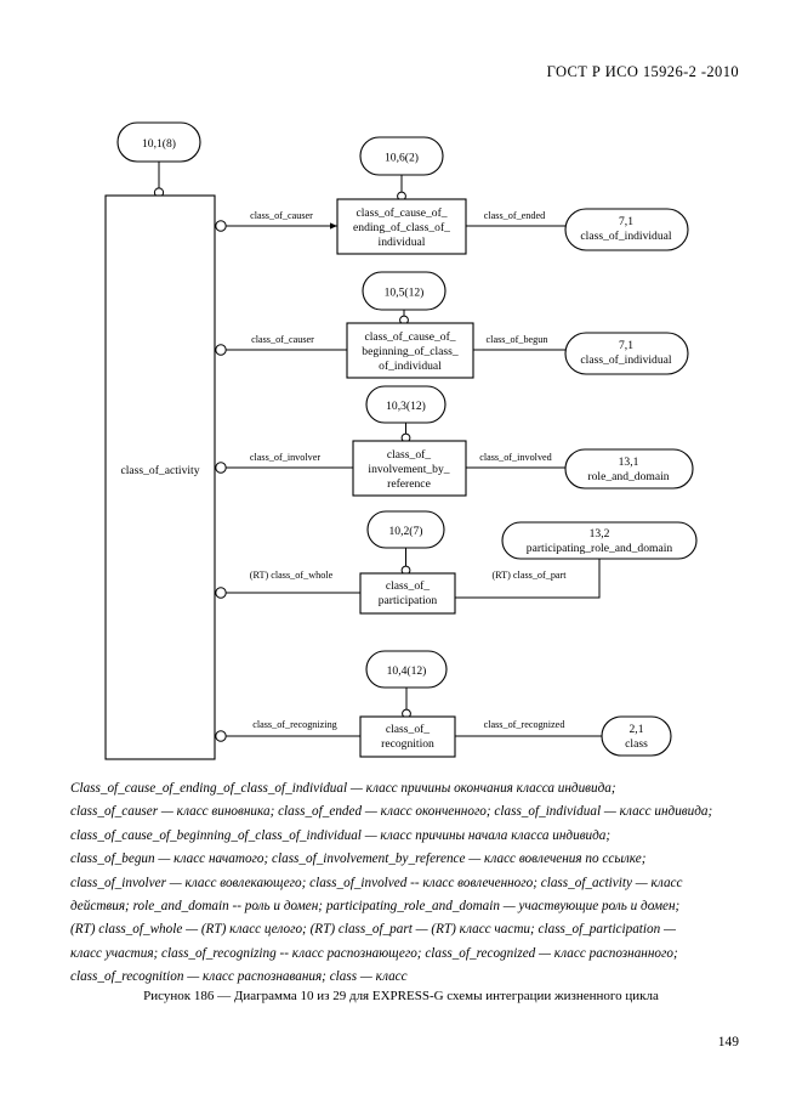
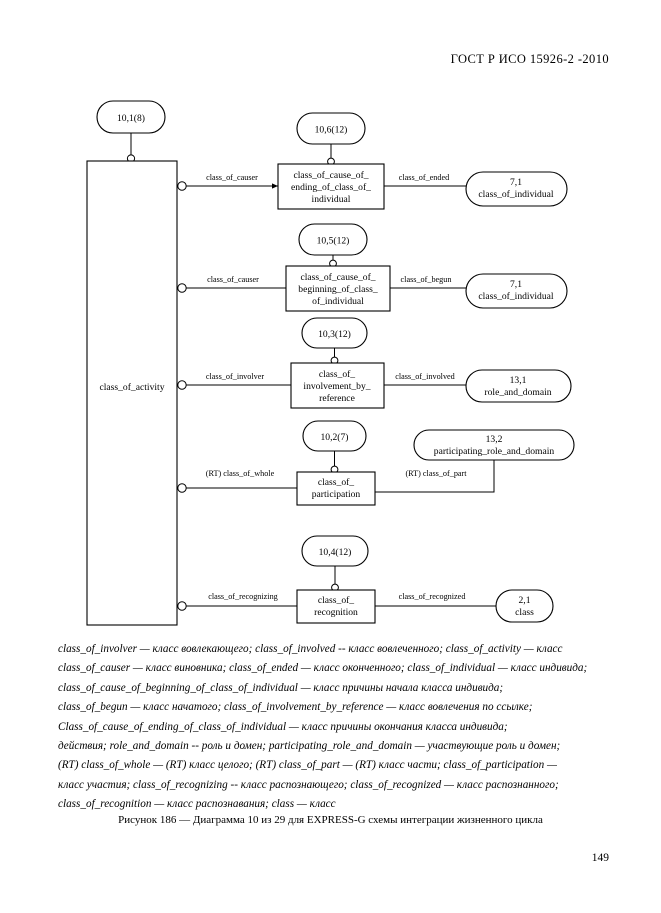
  ГОСТ Р ИСО 15926-2 -2010
  10,1(8)
  class_of_activity
- 10,6(2)
+ 10,6(12)
  class_of_cause_of_
  ending_of_class_of_
  individual
  class_of_causer
  class_of_ended
  7,1
  class_of_individual
  10,5(12)
  class_of_cause_of_
  beginning_of_class_
  of_individual
  class_of_causer
  class_of_begun
  7,1
  class_of_individual
  10,3(12)
  class_of_
  involvement_by_
  reference
  class_of_involver
  class_of_involved
  13,1
  role_and_domain
  10,2(7)
  class_of_
  participation
  (RT) class_of_whole
  (RT) class_of_part
  13,2
  participating_role_and_domain
  10,4(12)
  class_of_
  recognition
  class_of_recognizing
  class_of_recognized
  2,1
  class
- Class_of_cause_of_ending_of_class_of_individual — класс причины окончания класса индивида;
+ class_of_involver — класс вовлекающего; class_of_involved -- класс вовлеченного; class_of_activity — класс
  class_of_causer — класс виновника; class_of_ended — класс оконченного; class_of_individual — класс индивида;
  class_of_cause_of_beginning_of_class_of_individual — класс причины начала класса индивида;
  class_of_begun — класс начатого; class_of_involvement_by_reference — класс вовлечения по ссылке;
- class_of_involver — класс вовлекающего; class_of_involved -- класс вовлеченного; class_of_activity — класс
+ Class_of_cause_of_ending_of_class_of_individual — класс причины окончания класса индивида;
  действия; role_and_domain -- роль и домен; participating_role_and_domain — участвующие роль и домен;
  (RT) class_of_whole — (RT) класс целого; (RT) class_of_part — (RT) класс части; class_of_participation —
  класс участия; class_of_recognizing -- класс распознающего; class_of_recognized — класс распознанного;
  class_of_recognition — класс распознавания; class — класс
  Рисунок 186 — Диаграмма 10 из 29 для EXPRESS-G схемы интеграции жизненного цикла
  149
